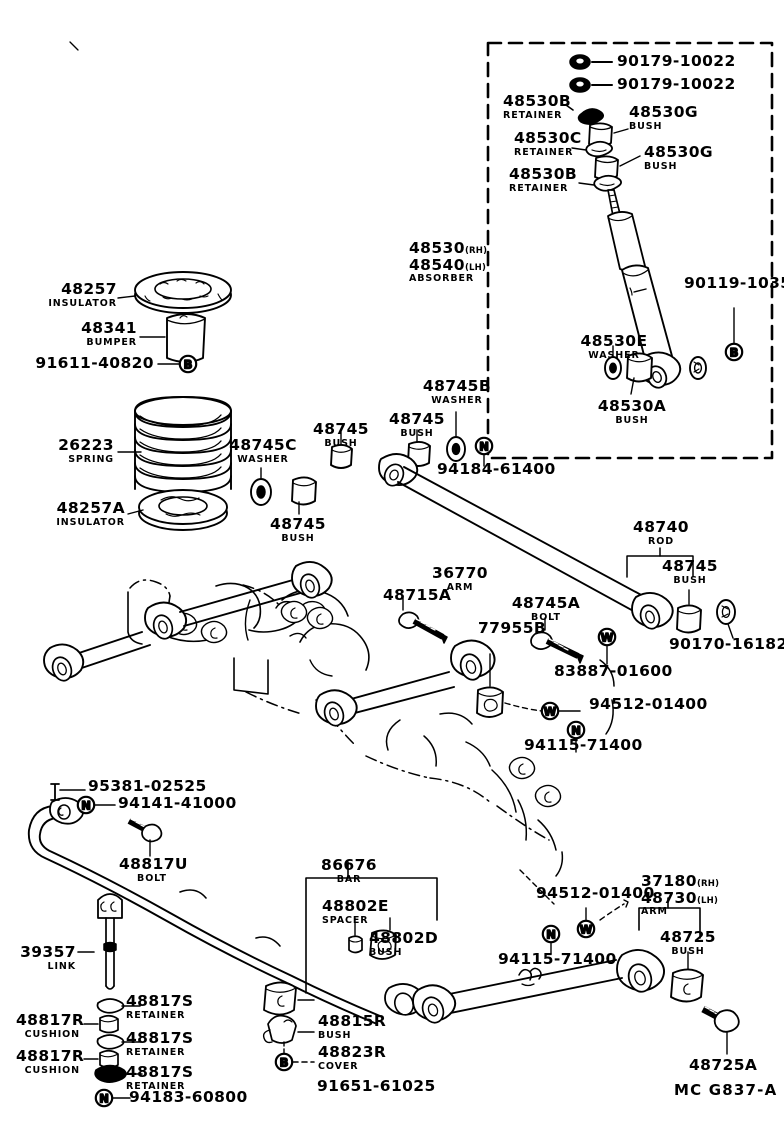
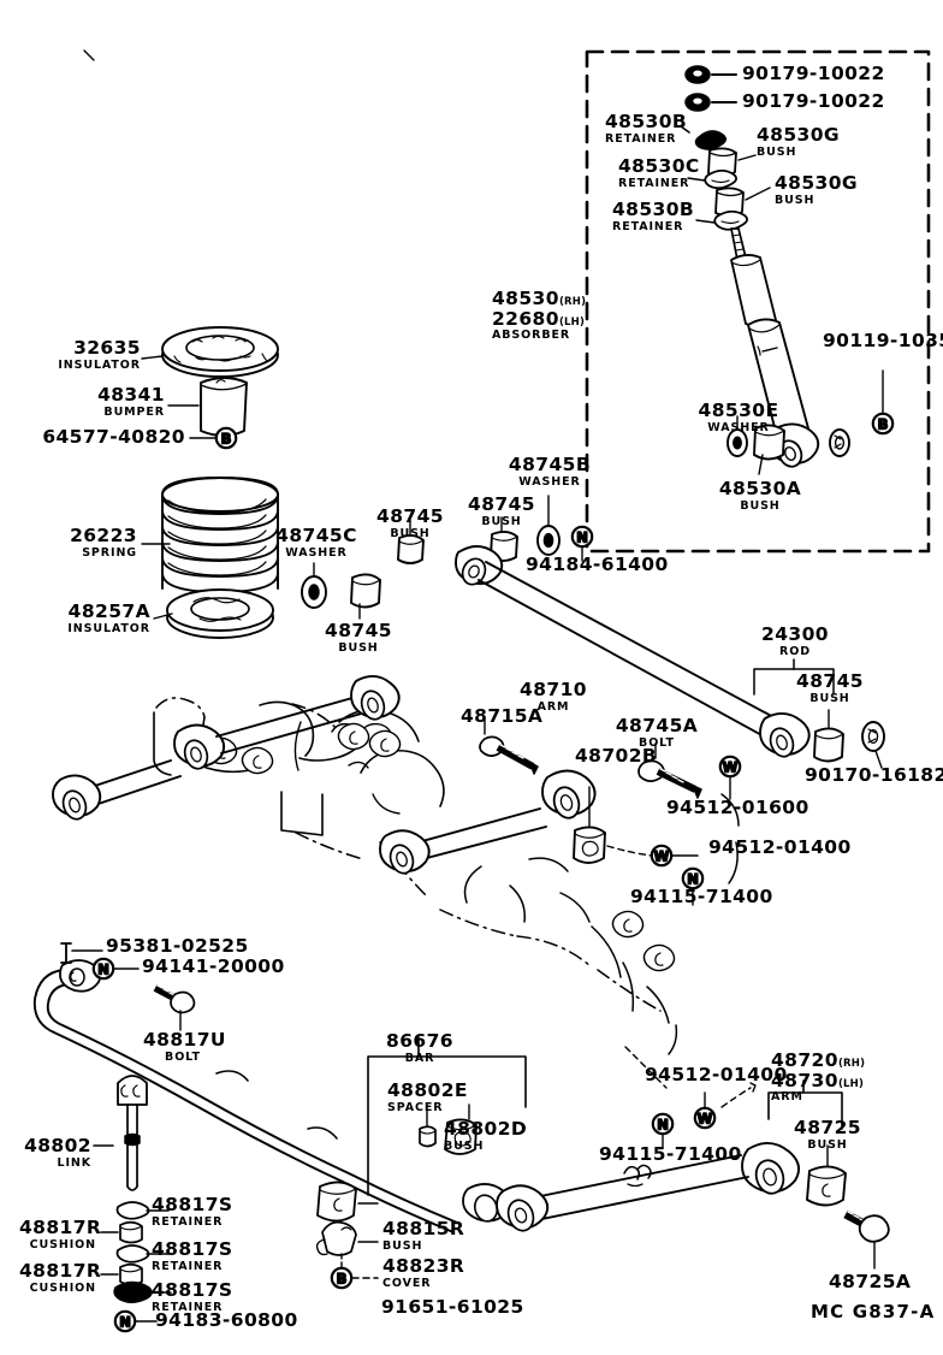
  90179-10022
  90179-10022
  48530B
  RETAINER
  48530G
  BUSH
  48530C
  RETAINER
  48530G
  BUSH
  48530B
  RETAINER
  48530(RH)
- 48540(LH)
+ 22680(LH)
  ABSORBER
  90119-103
  48530E
  WASHER
  48530A
  BUSH
- 48257
+ 32635
  INSULATOR
  48341
  BUMPER
- 91611-40820
+ 64577-40820
  26223
  SPRING
  48257A
  INSULATOR
  48745C
  WASHER
  48745
  BUSH
  48745
  BUSH
  48745B
  WASHER
  48745
  BUSH
  94184-61400
- 48740
+ 24300
  ROD
  48745
  BUSH
  90170-16182
- 36770
+ 48710
  ARM
  48715A
- 77955B
+ 48702B
  48745A
  BOLT
- 83887-01600
+ 94512-01600
  94512-01400
  94115-71400
  95381-02525
- 94141-41000
+ 94141-20000
  48817U
  BOLT
- 39357
+ 48802
  LINK
  48817S
  RETAINER
  48817R
  CUSHION
  48817S
  RETAINER
  48817R
  CUSHION
  48817S
  RETAINER
  94183-60800
  86676
  BAR
  48802E
  SPACER
  48802D
  BUSH
  48815R
  BUSH
  48823R
  COVER
  91651-61025
  94512-01400
  94115-71400
- 37180(RH)
+ 48720(RH)
  48730(LH)
  ARM
  48725
  BUSH
  48725A
  MC G837-A
